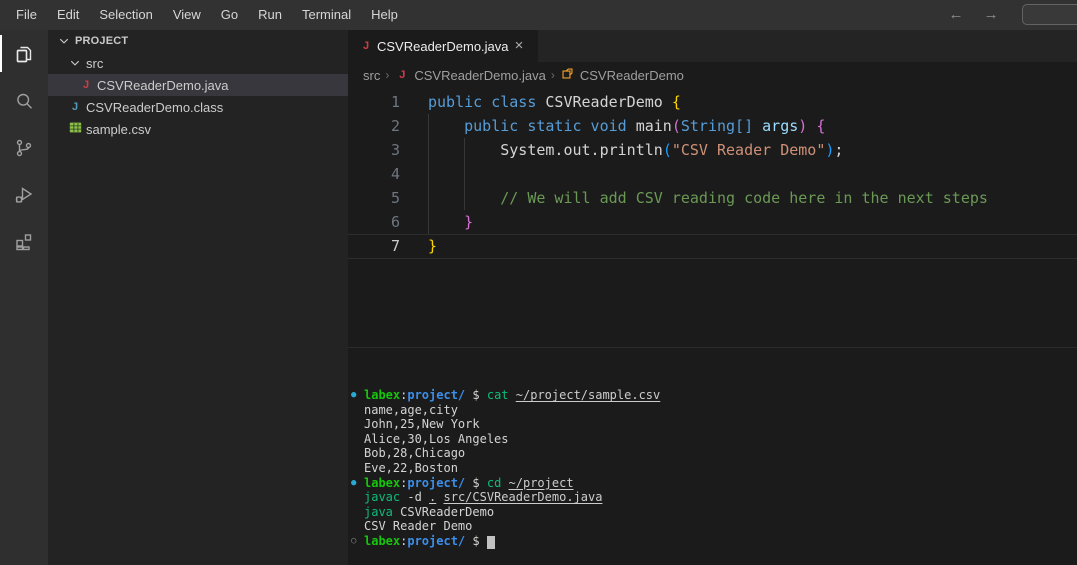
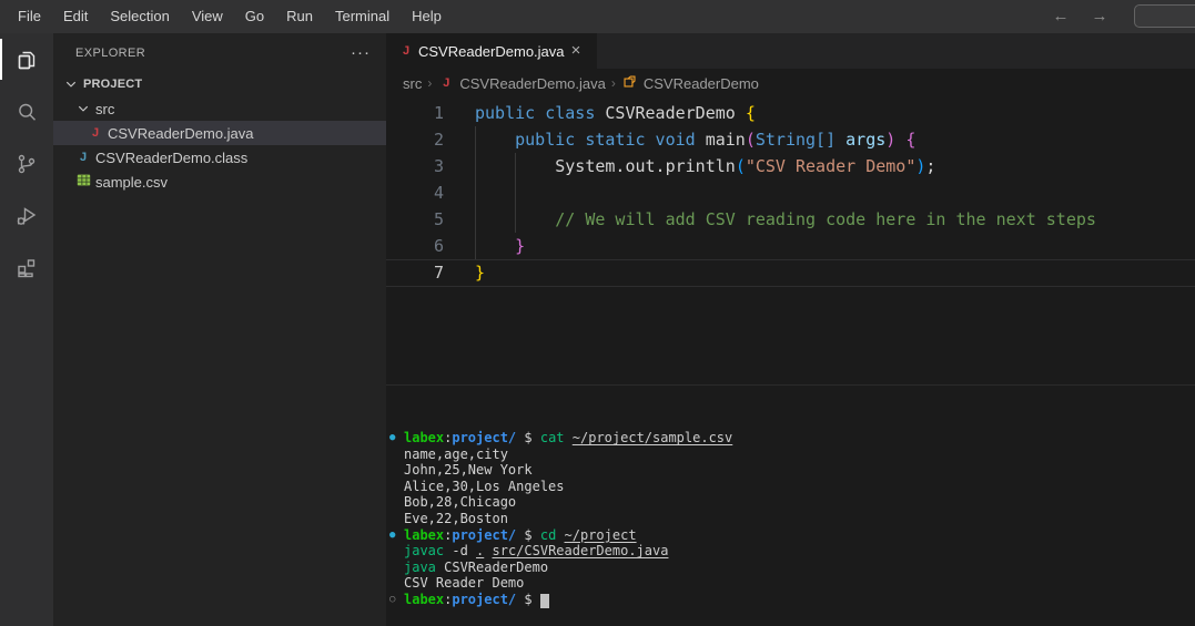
  File
  Edit
  Selection
  View
  Go
  Run
  Terminal
  Help
  ←
  →
+ EXPLORER
+ ···
  PROJECT
  src
  J
  CSVReaderDemo.java
  J
  CSVReaderDemo.class
  sample.csv
  J
  CSVReaderDemo.java
  ×
  src
  ›
  J
  CSVReaderDemo.java
  ›
  CSVReaderDemo
  1
  public class CSVReaderDemo {
  2
  public static void main(String[] args) {
  3
  System.out.println("CSV Reader Demo");
  4
  5
  // We will add CSV reading code here in the next steps
  6
  }
  7
  }
  ●
  labex:project/ $ cat ~/project/sample.csv
  name,age,city
  John,25,New York
  Alice,30,Los Angeles
  Bob,28,Chicago
  Eve,22,Boston
  ●
  labex:project/ $ cd ~/project
  javac -d . src/CSVReaderDemo.java
  java CSVReaderDemo
  CSV Reader Demo
  ○
  labex:project/ $
